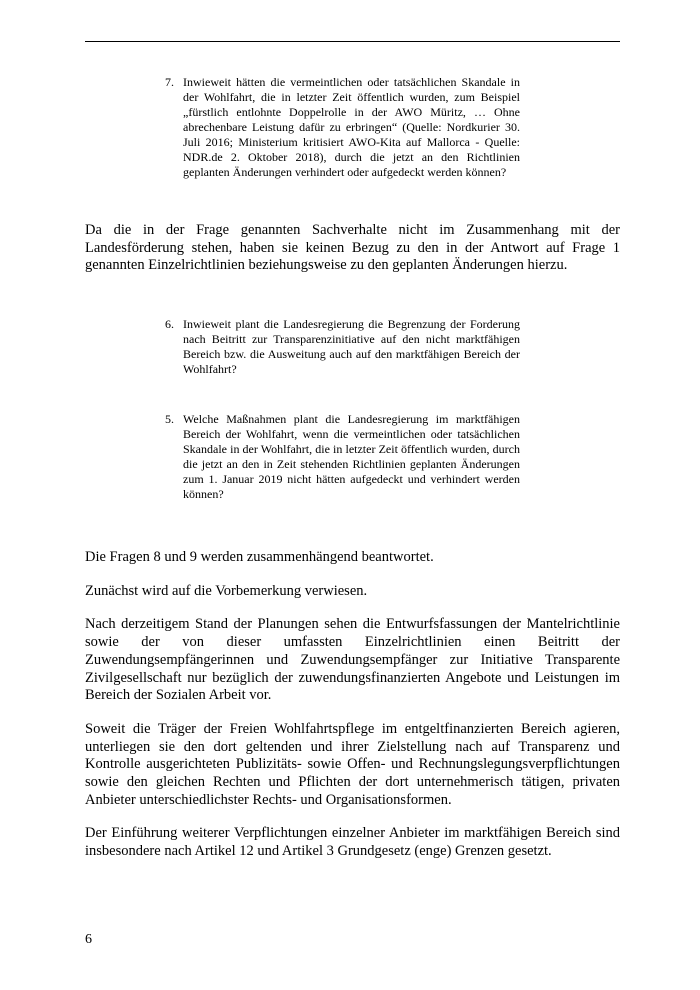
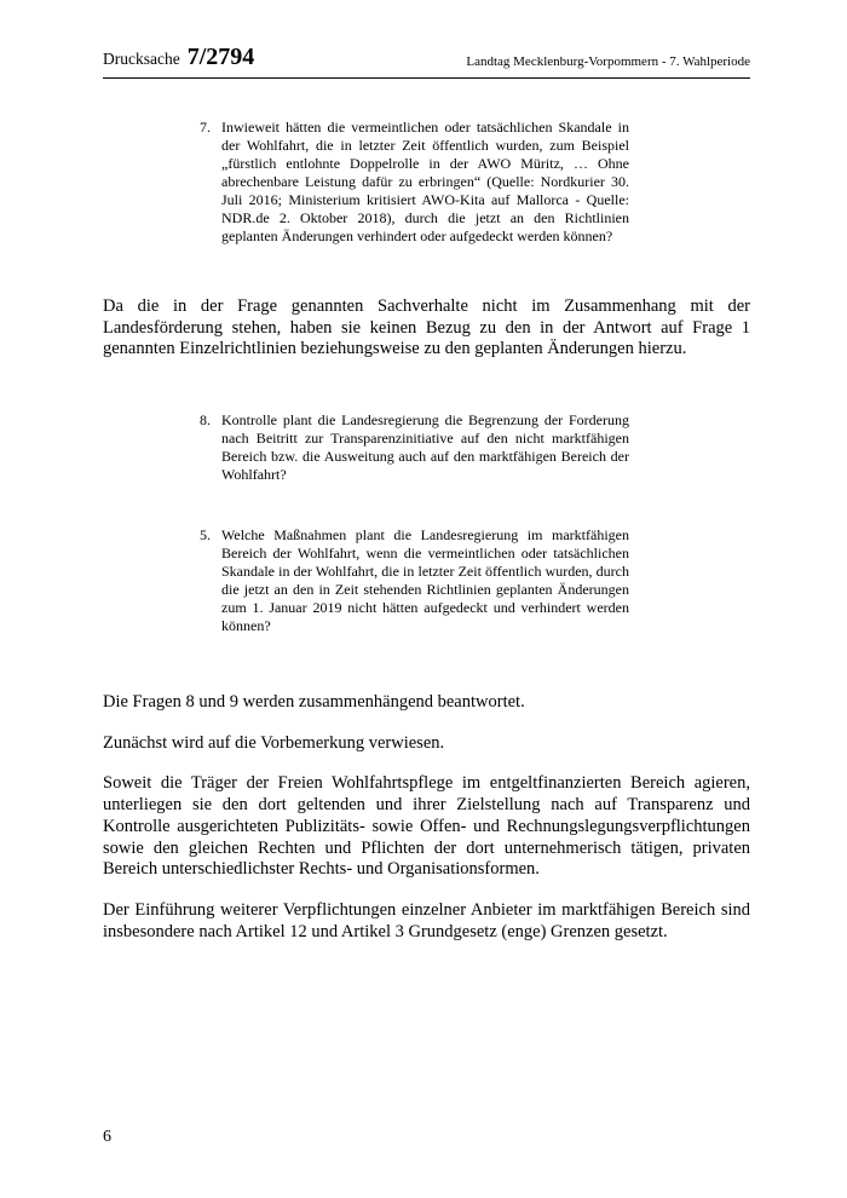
+ Drucksache
+ 7/2794
+ Landtag Mecklenburg-Vorpommern - 7. Wahlperiode
  7.
  Inwieweit hätten die vermeintlichen oder tatsächlichen Skandale in der Wohlfahrt, die in letzter Zeit öffentlich wurden, zum Beispiel „fürstlich entlohnte Doppelrolle in der AWO Müritz, … Ohne abrechenbare Leistung dafür zu erbringen“ (Quelle: Nordkurier 30. Juli 2016; Ministerium kritisiert AWO-Kita auf Mallorca - Quelle: NDR.de 2. Oktober 2018), durch die jetzt an den Richtlinien geplanten Änderungen verhindert oder aufgedeckt werden können?
  Da die in der Frage genannten Sachverhalte nicht im Zusammenhang mit der Landesförderung stehen, haben sie keinen Bezug zu den in der Antwort auf Frage 1 genannten Einzelrichtlinien beziehungsweise zu den geplanten Änderungen hierzu.
- 6.
+ 8.
- Inwieweit plant die Landesregierung die Begrenzung der Forderung nach Beitritt zur Transparenzinitiative auf den nicht marktfähigen Bereich bzw. die Ausweitung auch auf den marktfähigen Bereich der Wohlfahrt?
+ Kontrolle plant die Landesregierung die Begrenzung der Forderung nach Beitritt zur Transparenzinitiative auf den nicht marktfähigen Bereich bzw. die Ausweitung auch auf den marktfähigen Bereich der Wohlfahrt?
  5.
  Welche Maßnahmen plant die Landesregierung im marktfähigen Bereich der Wohlfahrt, wenn die vermeintlichen oder tatsächlichen Skandale in der Wohlfahrt, die in letzter Zeit öffentlich wurden, durch die jetzt an den in Zeit stehenden Richtlinien geplanten Änderungen zum 1. Januar 2019 nicht hätten aufgedeckt und verhindert werden können?
  Die Fragen 8 und 9 werden zusammenhängend beantwortet.
  Zunächst wird auf die Vorbemerkung verwiesen.
- Nach derzeitigem Stand der Planungen sehen die Entwurfsfassungen der Mantelrichtlinie sowie der von dieser umfassten Einzelrichtlinien einen Beitritt der Zuwendungsempfängerinnen und Zuwendungsempfänger zur Initiative Transparente Zivilgesellschaft nur bezüglich der zuwendungsfinanzierten Angebote und Leistungen im Bereich der Sozialen Arbeit vor.
- Soweit die Träger der Freien Wohlfahrtspflege im entgeltfinanzierten Bereich agieren, unterliegen sie den dort geltenden und ihrer Zielstellung nach auf Transparenz und Kontrolle ausgerichteten Publizitäts- sowie Offen- und Rechnungslegungsverpflichtungen sowie den gleichen Rechten und Pflichten der dort unternehmerisch tätigen, privaten Anbieter unterschiedlichster Rechts- und Organisationsformen.
+ Soweit die Träger der Freien Wohlfahrtspflege im entgeltfinanzierten Bereich agieren, unterliegen sie den dort geltenden und ihrer Zielstellung nach auf Transparenz und Kontrolle ausgerichteten Publizitäts- sowie Offen- und Rechnungslegungsverpflichtungen sowie den gleichen Rechten und Pflichten der dort unternehmerisch tätigen, privaten Bereich unterschiedlichster Rechts- und Organisationsformen.
  Der Einführung weiterer Verpflichtungen einzelner Anbieter im marktfähigen Bereich sind insbesondere nach Artikel 12 und Artikel 3 Grundgesetz (enge) Grenzen gesetzt.
  6
